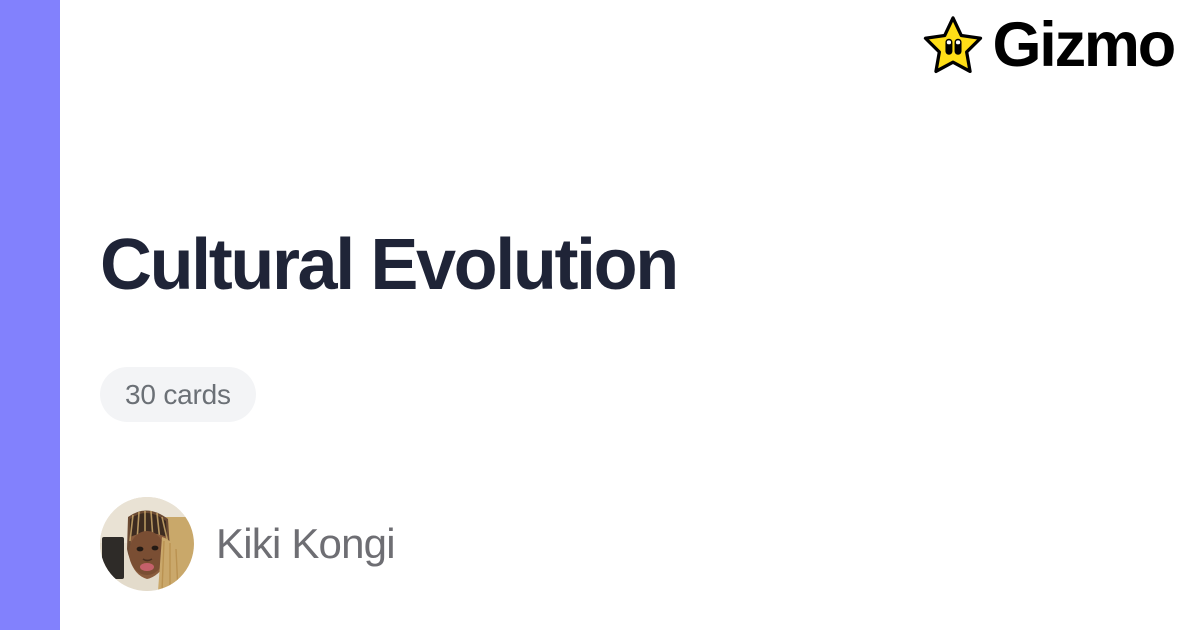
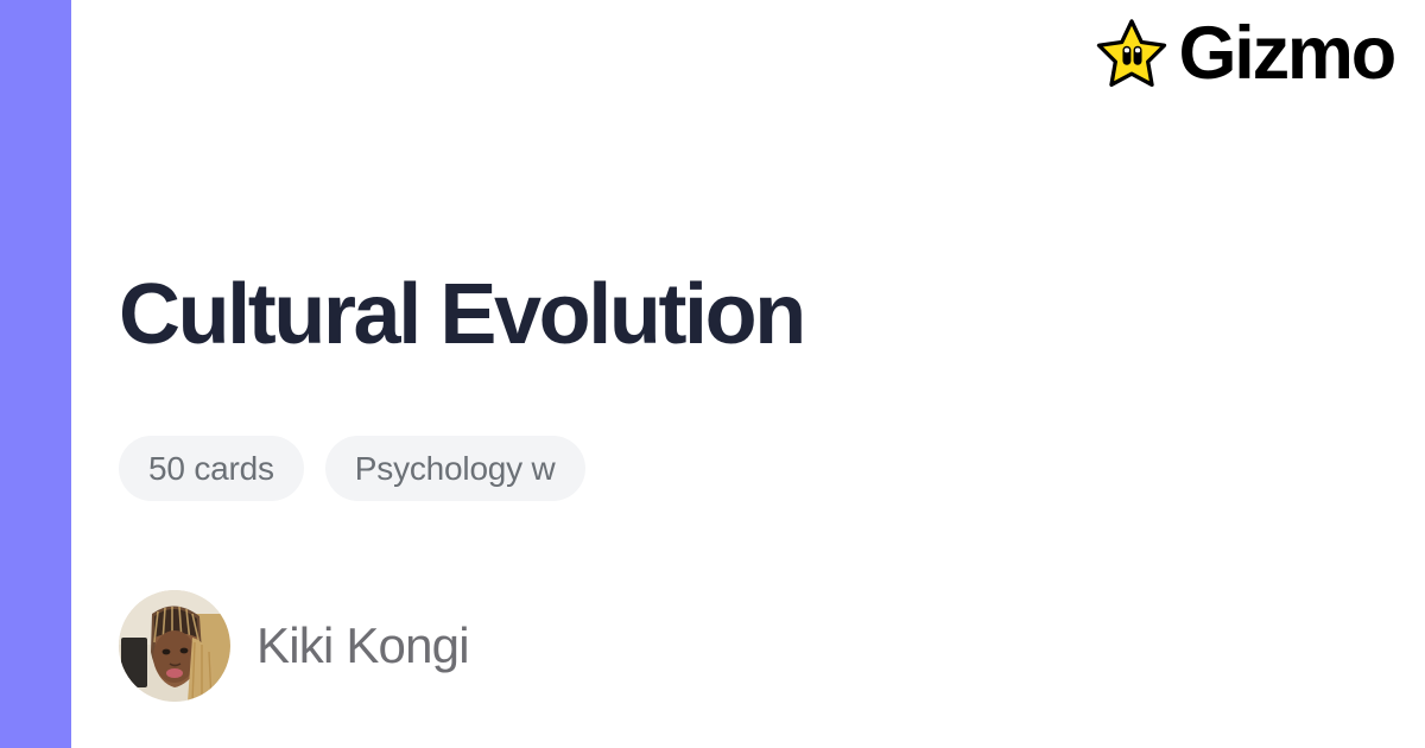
  Gizmo
  Cultural Evolution
- 30 cards
+ 50 cards
+ Psychology w
  Kiki Kongi
